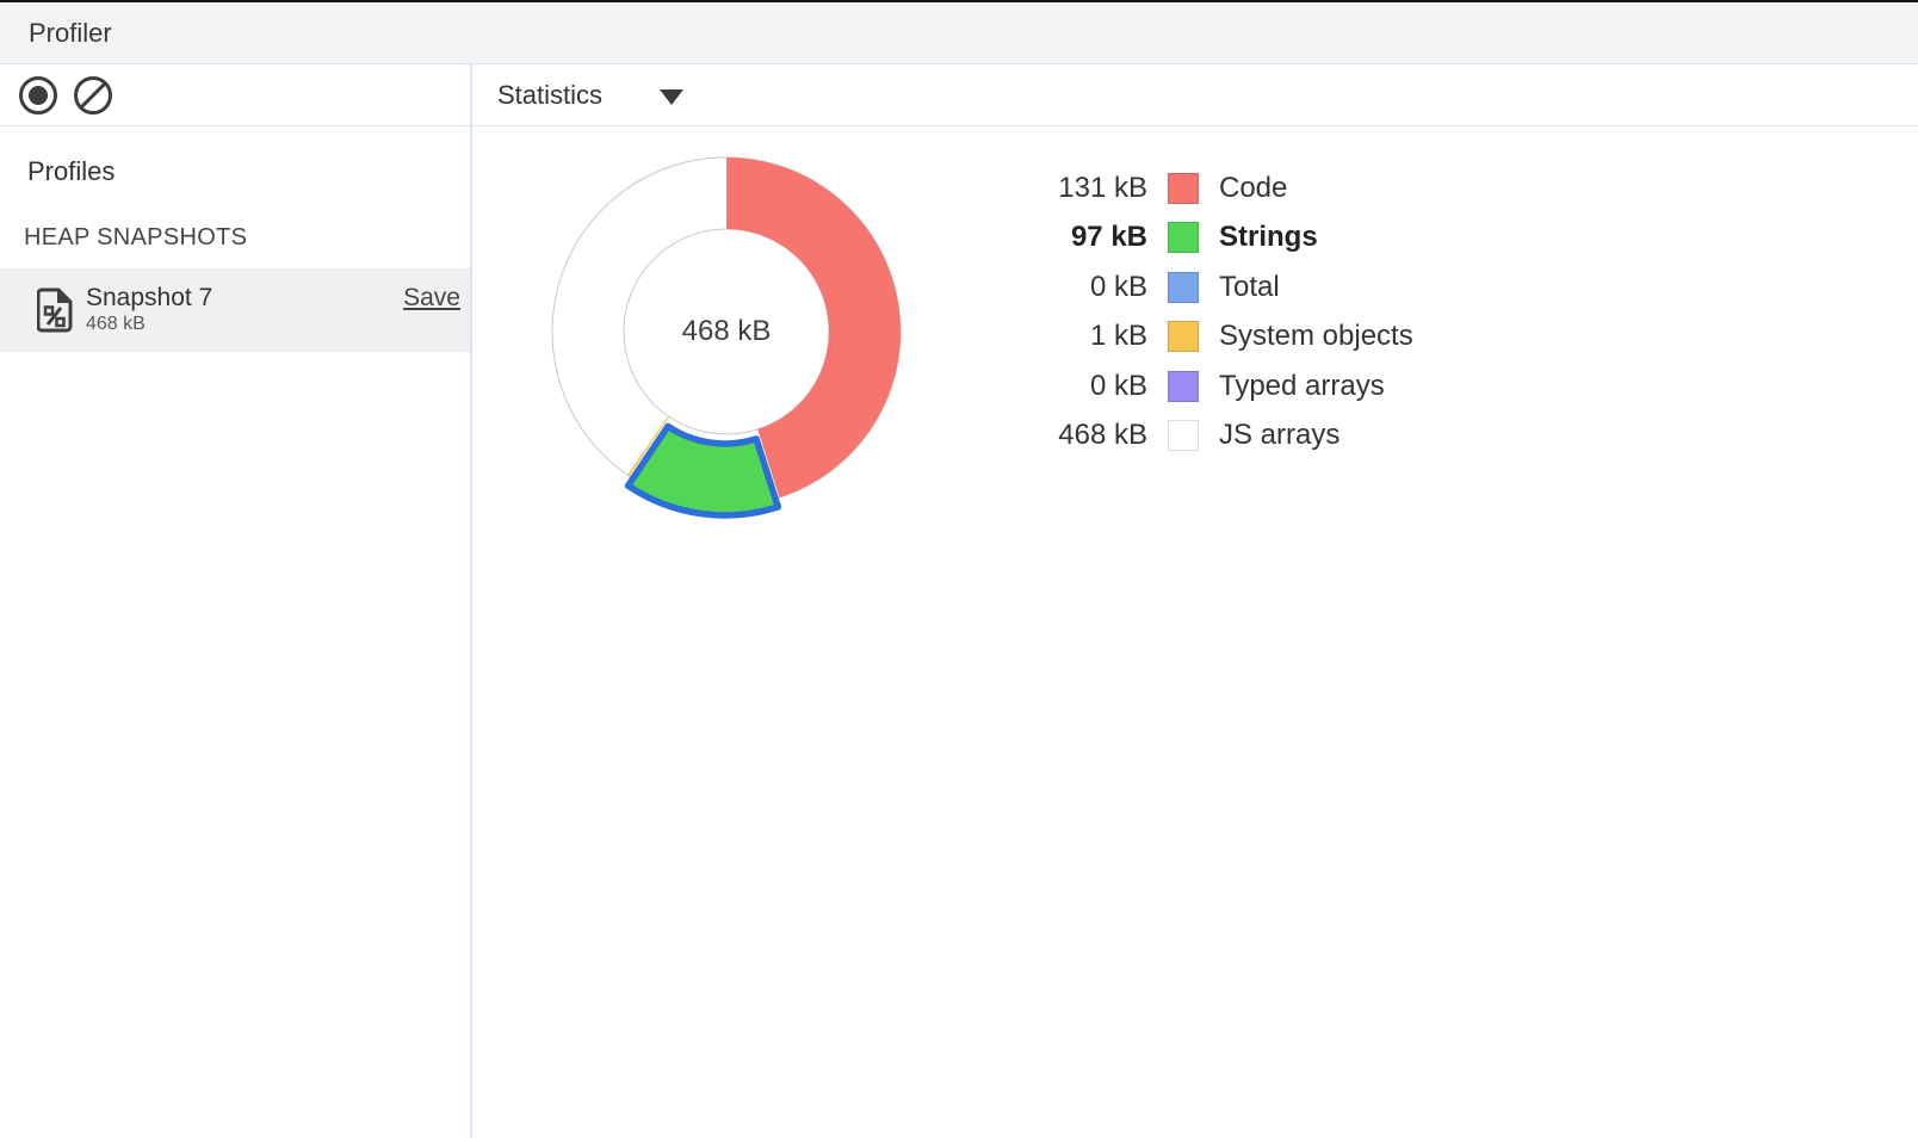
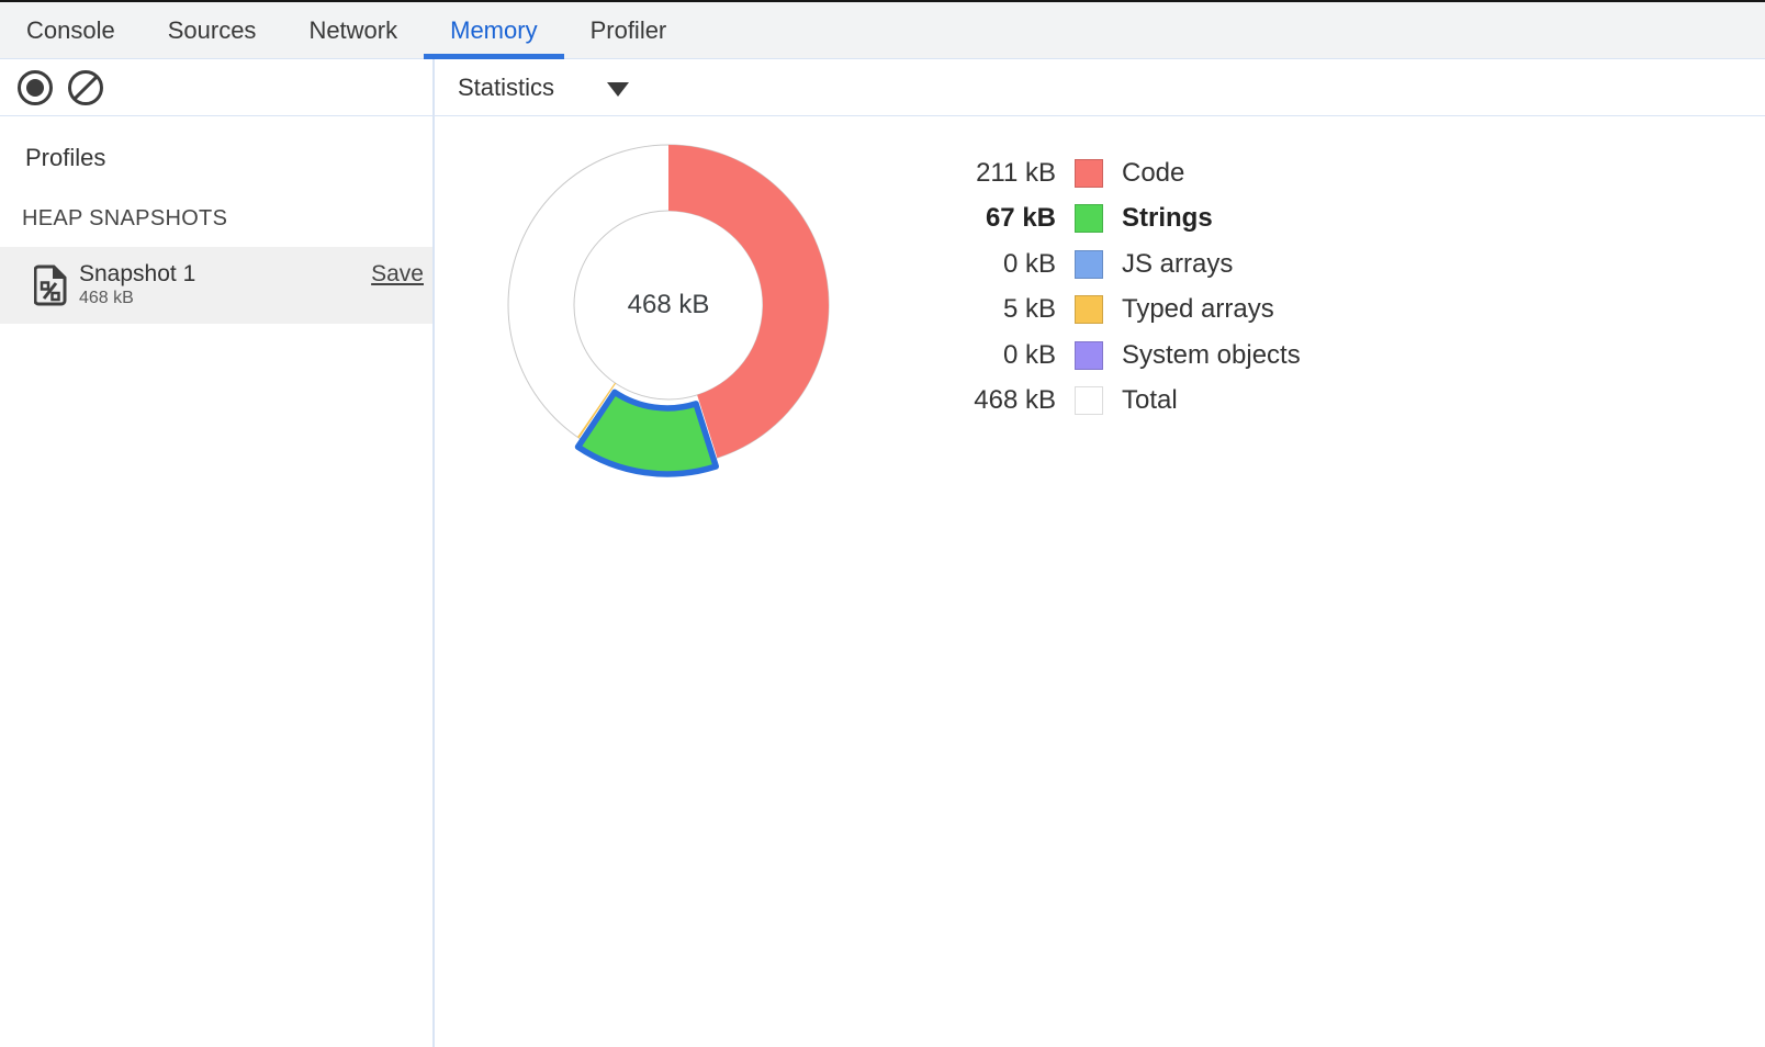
+ Console
+ Sources
+ Network
+ Memory
  Profiler
  Statistics
  Profiles
  HEAP SNAPSHOTS
- Snapshot 7
+ Snapshot 1
  468 kB
  Save
  468 kB
- 131 kB
+ 211 kB
  Code
- 97 kB
+ 67 kB
  Strings
  0 kB
- Total
+ JS arrays
- 1 kB
+ 5 kB
- System objects
+ Typed arrays
  0 kB
- Typed arrays
+ System objects
  468 kB
- JS arrays
+ Total
